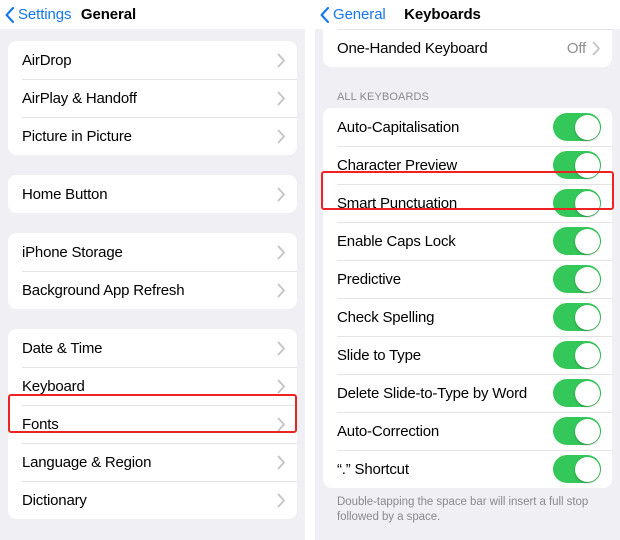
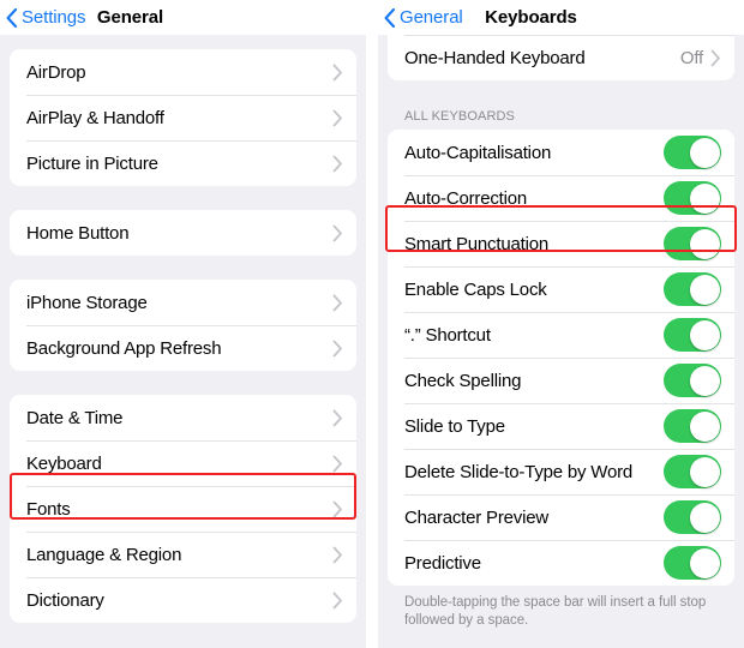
  Settings
  General
  AirDrop
  AirPlay & Handoff
  Picture in Picture
  Home Button
  iPhone Storage
  Background App Refresh
  Date & Time
  Keyboard
  Fonts
  Language & Region
  Dictionary
  General
  Keyboards
  One-Handed Keyboard
  Off
  ALL KEYBOARDS
  Auto-Capitalisation
- Character Preview
+ Auto-Correction
  Smart Punctuation
  Enable Caps Lock
- Predictive
+ “.” Shortcut
  Check Spelling
  Slide to Type
  Delete Slide-to-Type by Word
- Auto-Correction
+ Character Preview
- “.” Shortcut
+ Predictive
  Double-tapping the space bar will insert a full stop followed by a space.
